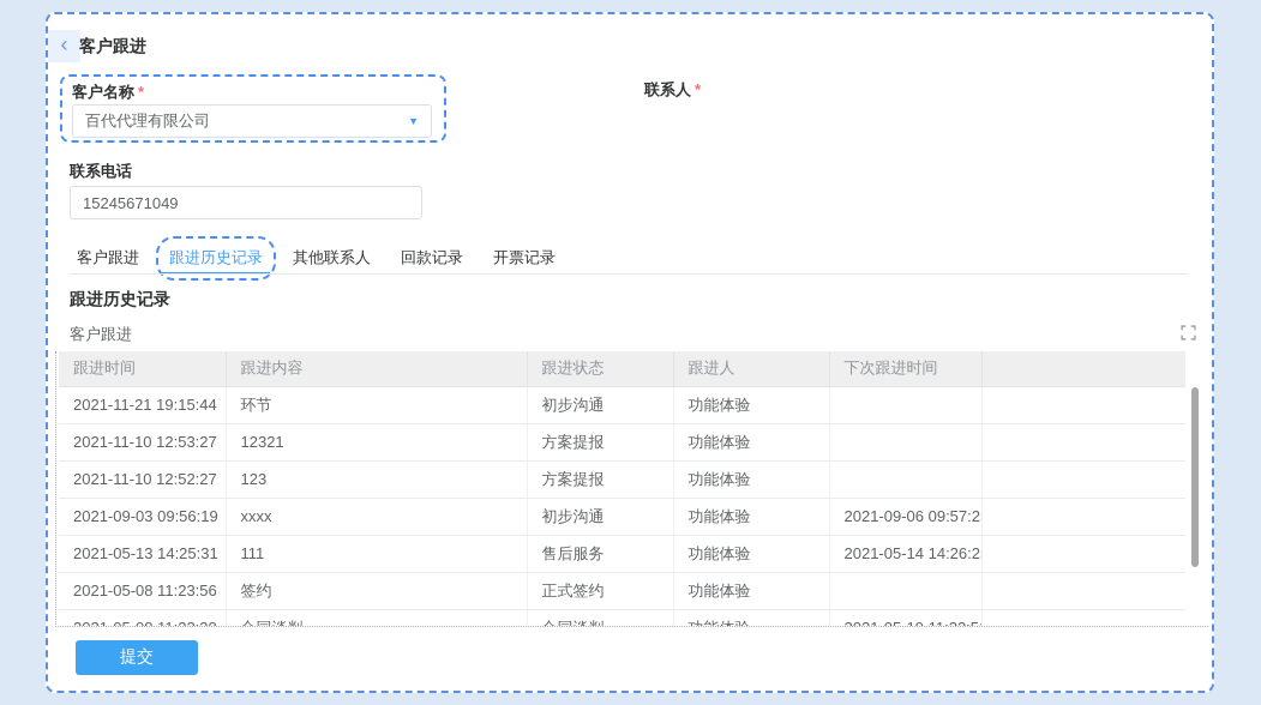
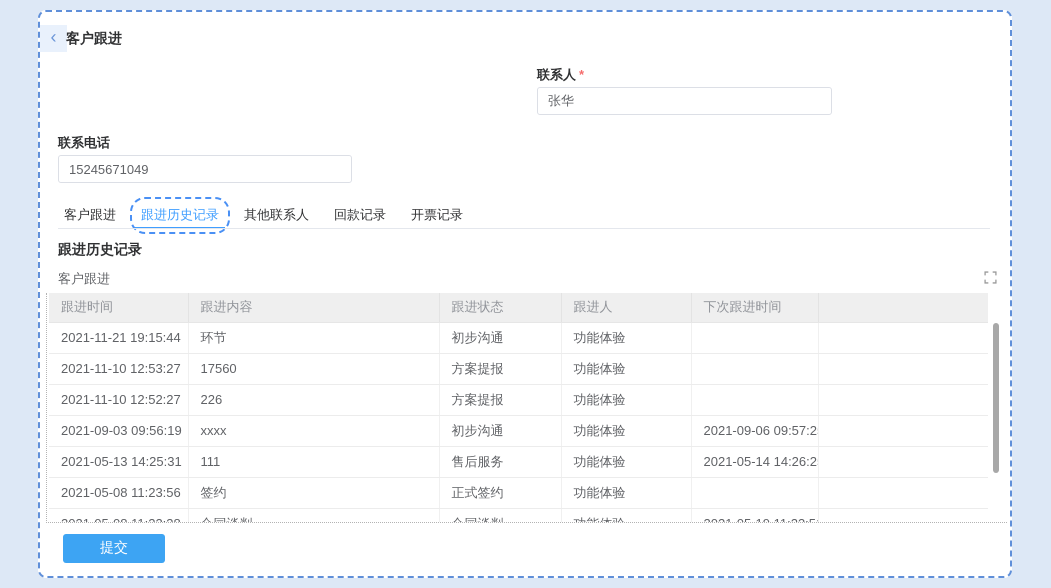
  ‹
  客户跟进
- 客户名称 *
- 百代代理有限公司
- ▼
  联系人 *
+ 张华
  联系电话
  15245671049
  客户跟进
  跟进历史记录
  其他联系人
  回款记录
  开票记录
  跟进历史记录
  客户跟进
  跟进时间	跟进内容	跟进状态	跟进人	下次跟进时间
  2021-11-21 19:15:44	环节	初步沟通	功能体验
- 2021-11-10 12:53:27	12321	方案提报	功能体验
+ 2021-11-10 12:53:27	17560	方案提报	功能体验
- 2021-11-10 12:52:27	123	方案提报	功能体验
+ 2021-11-10 12:52:27	226	方案提报	功能体验
  2021-09-03 09:56:19	xxxx	初步沟通	功能体验	2021-09-06 09:57:2
  2021-05-13 14:25:31	111	售后服务	功能体验	2021-05-14 14:26:2
  2021-05-08 11:23:56	签约	正式签约	功能体验
  提交
